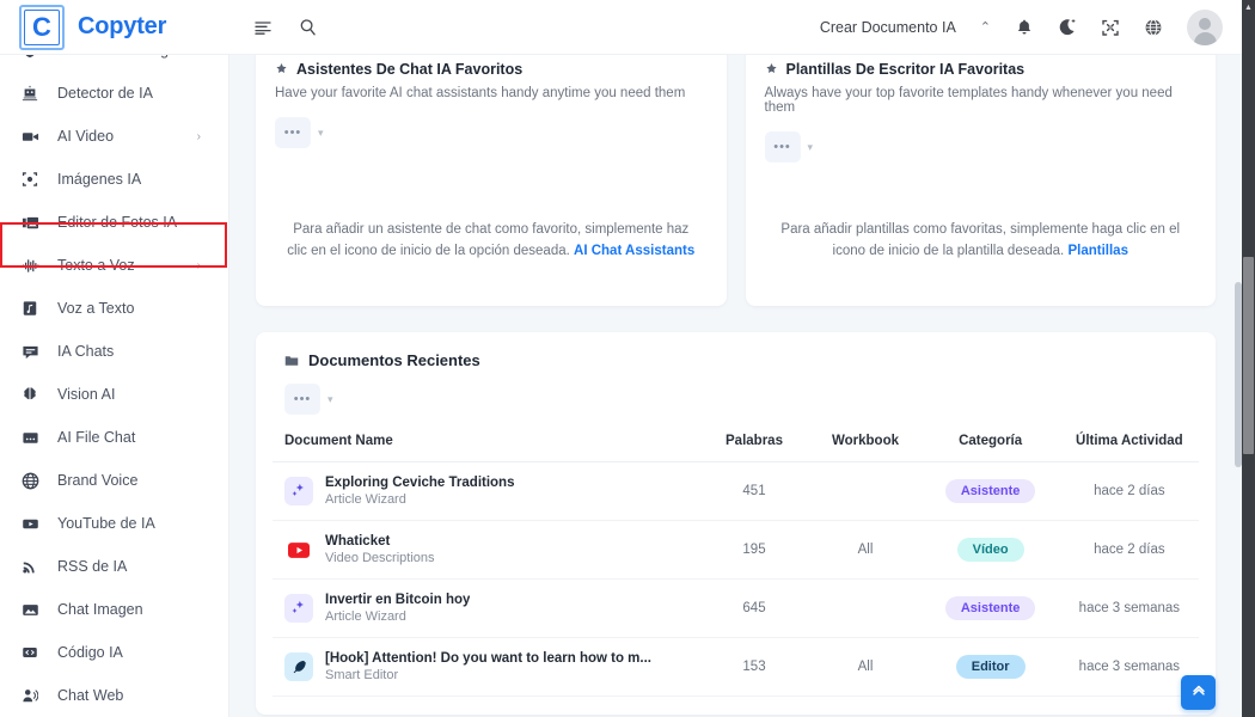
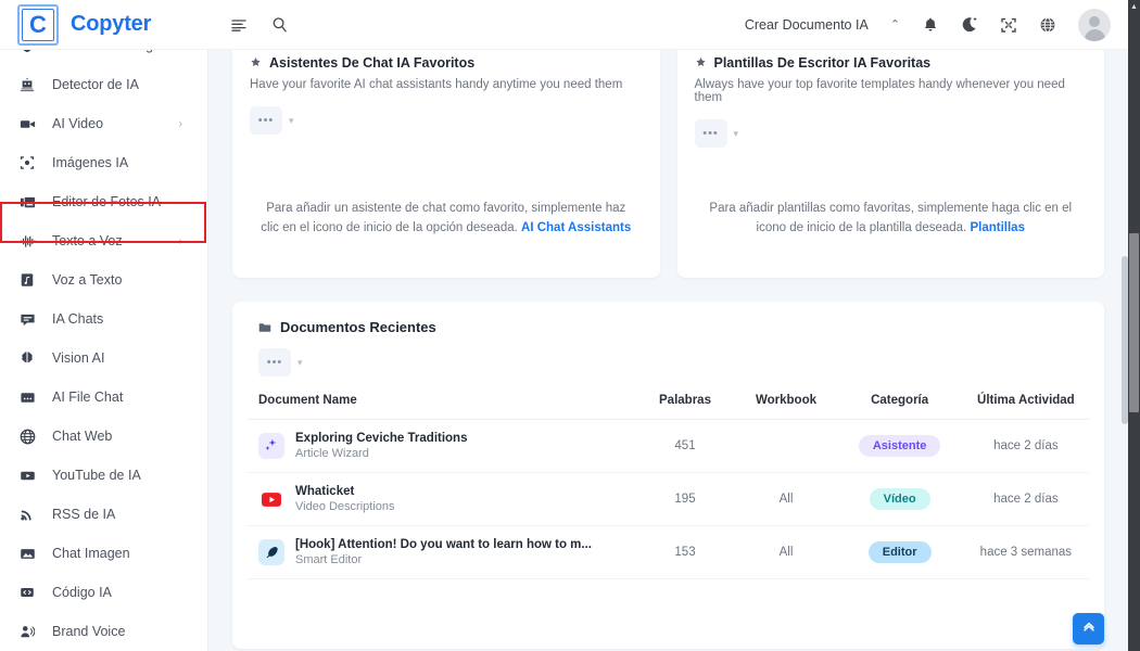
  Asistentes De Chat IA Favoritos
  Have your favorite AI chat assistants handy anytime you need them
  •••
  ▾
  Para añadir un asistente de chat como favorito, simplemente haz clic en el icono de inicio de la opción deseada. AI Chat Assistants
  Plantillas De Escritor IA Favoritas
  Always have your top favorite templates handy whenever you need them
  •••
  ▾
  Para añadir plantillas como favoritas, simplemente haga clic en el icono de inicio de la plantilla deseada. Plantillas
  Documentos Recientes
  •••
  ▾
  Document Name	Palabras	Workbook	Categoría	Última Actividad
  Exploring Ceviche Traditions Article Wizard	451		Asistente	hace 2 días
  Whaticket Video Descriptions	195	All	Vídeo	hace 2 días
- Invertir en Bitcoin hoy Article Wizard	645		Asistente	hace 3 semanas
  [Hook] Attention! Do you want to learn how to m... Smart Editor	153	All	Editor	hace 3 semanas
  Detector de IA
  AI Video
  ›
  Imágenes IA
  Editor de Fotos IA
  Texto a Voz
  ›
  Voz a Texto
  IA Chats
  Vision AI
  AI File Chat
- Brand Voice
+ Chat Web
  YouTube de IA
  RSS de IA
  Chat Imagen
  Código IA
- Chat Web
+ Brand Voice
  C
  Copyter
  Crear Documento IA
  ⌃
